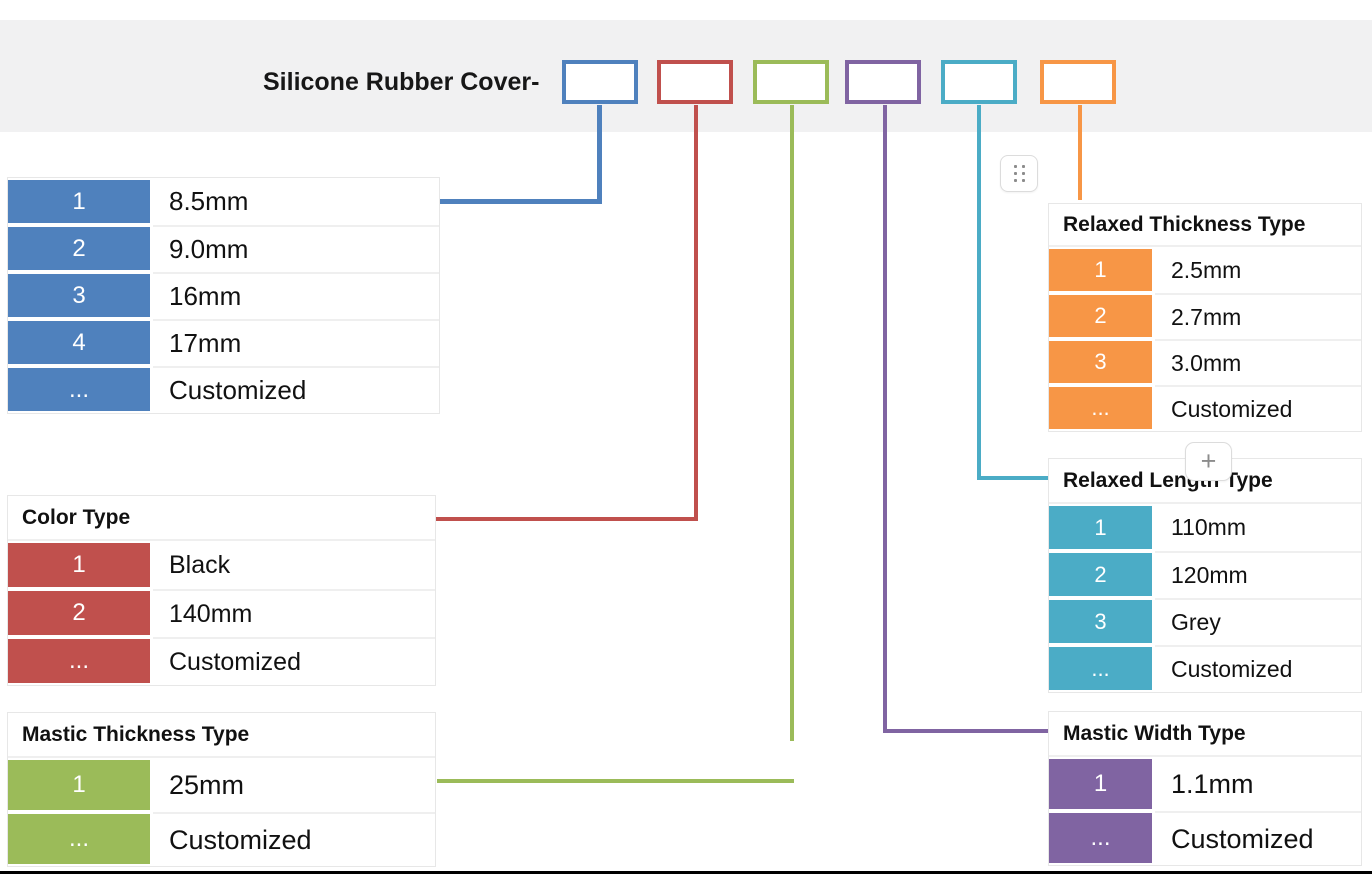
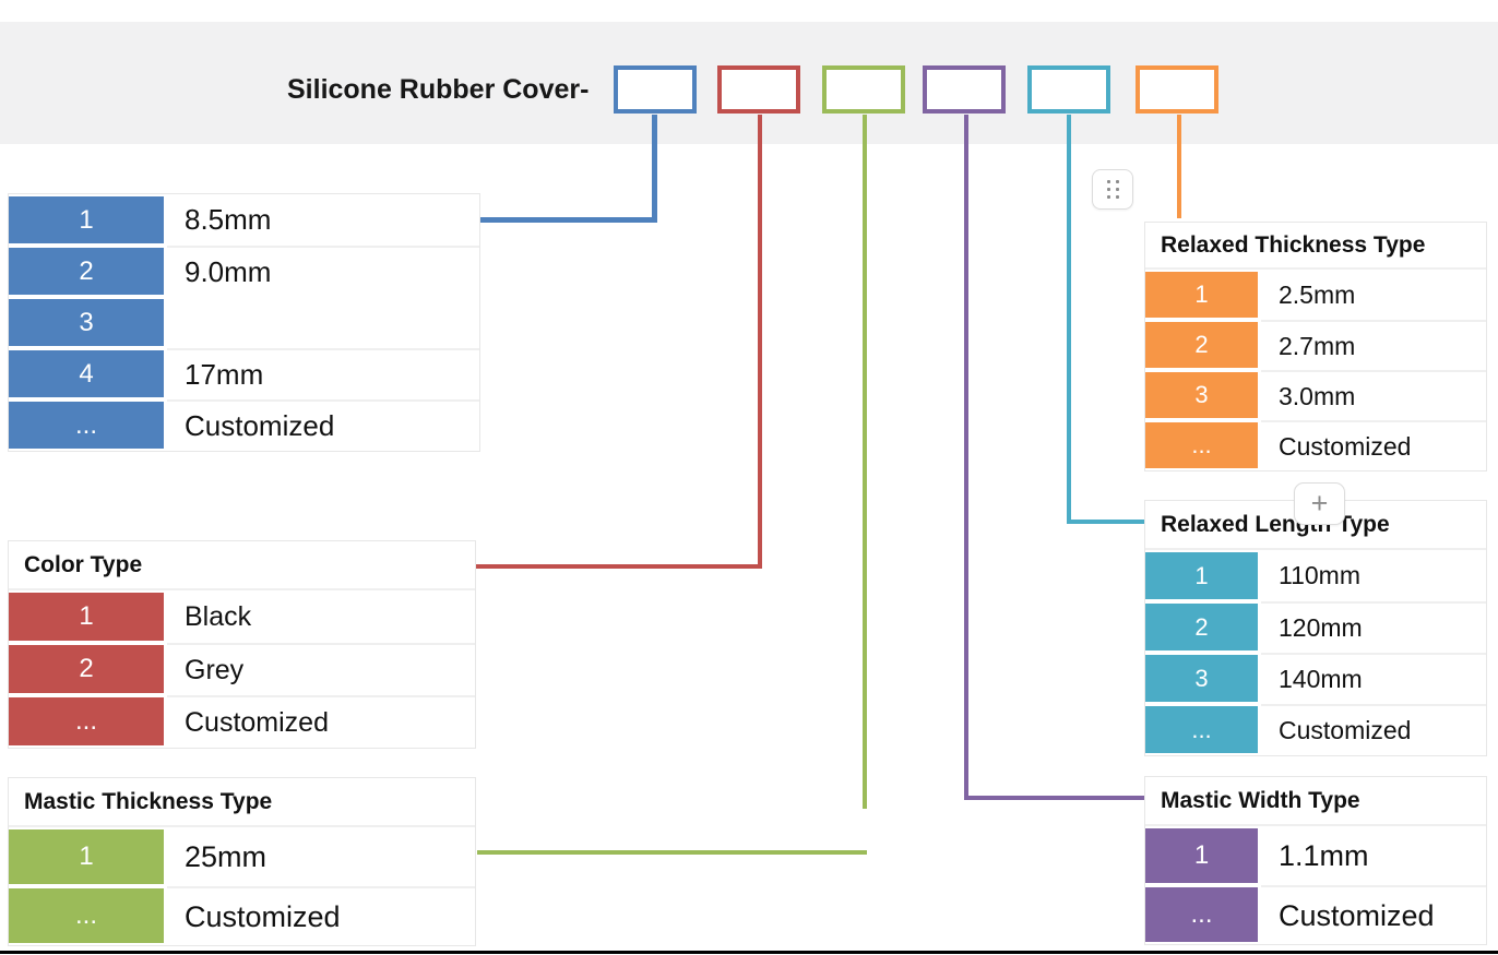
  Silicone Rubber Cover-
  1
  8.5mm
  2
  9.0mm
  3
- 16mm
  4
  17mm
  ...
  Customized
  Color Type
  1
  Black
  2
- 140mm
+ Grey
  ...
  Customized
  Mastic Thickness Type
  1
  25mm
  ...
  Customized
  Relaxed Thickness Type
  1
  2.5mm
  2
  2.7mm
  3
  3.0mm
  ...
  Customized
  Relaxed Len Type
  1
  110mm
  2
  120mm
  3
- Grey
+ 140mm
  ...
  Customized
  Mastic Width Type
  1
  1.1mm
  ...
  Customized
  +
